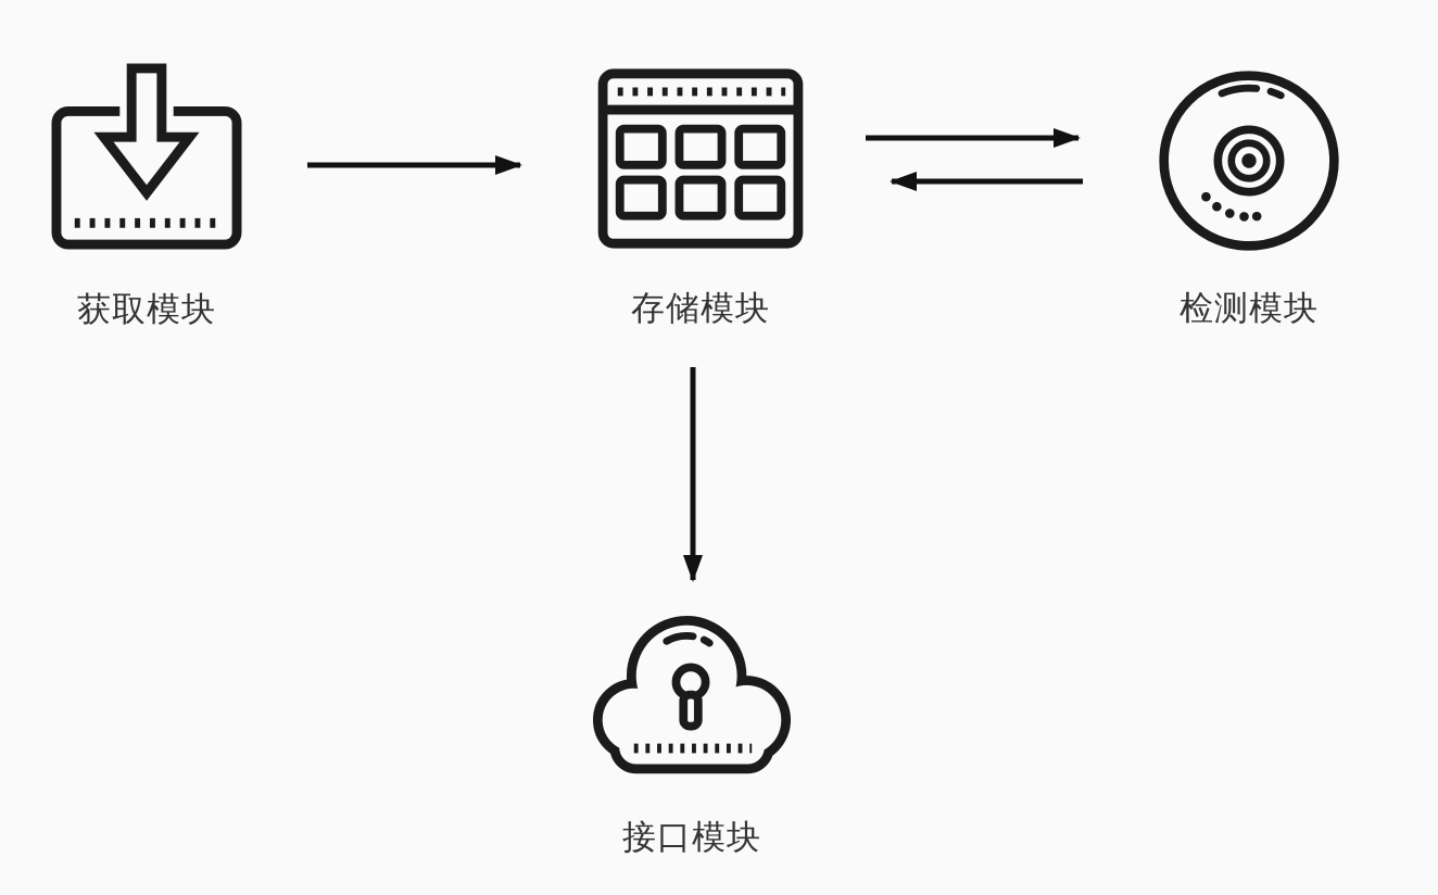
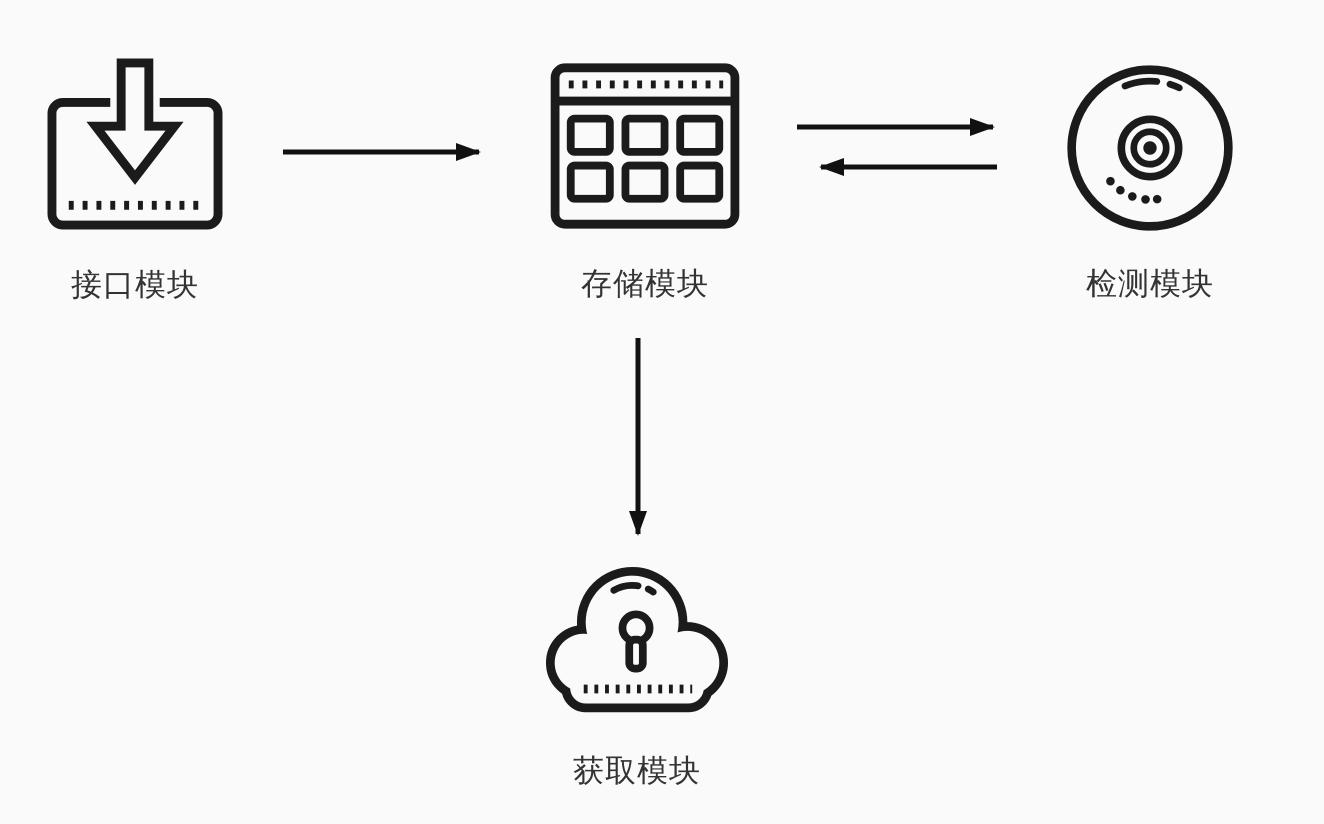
- 获取模块
+ 接口模块
  存储模块
  检测模块
- 接口模块
+ 获取模块
